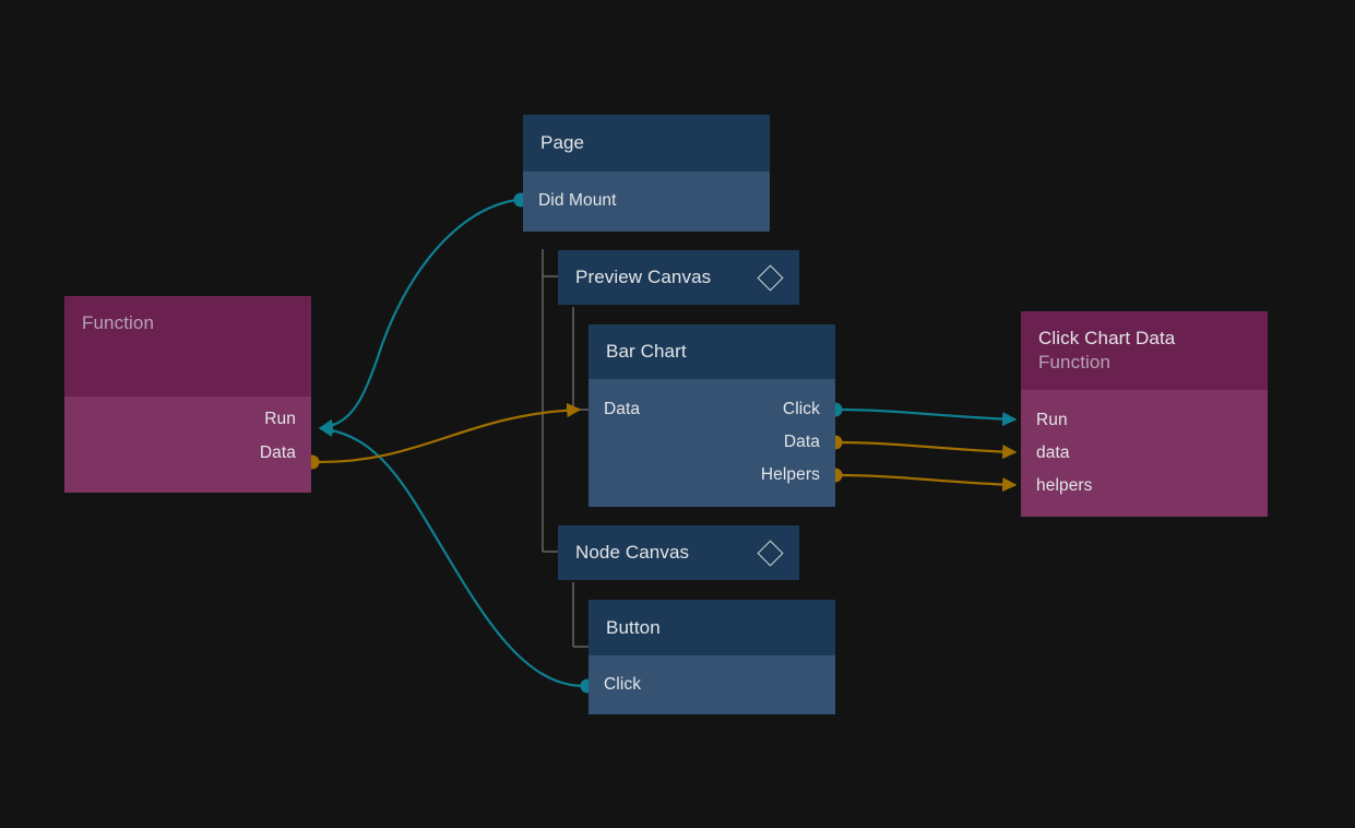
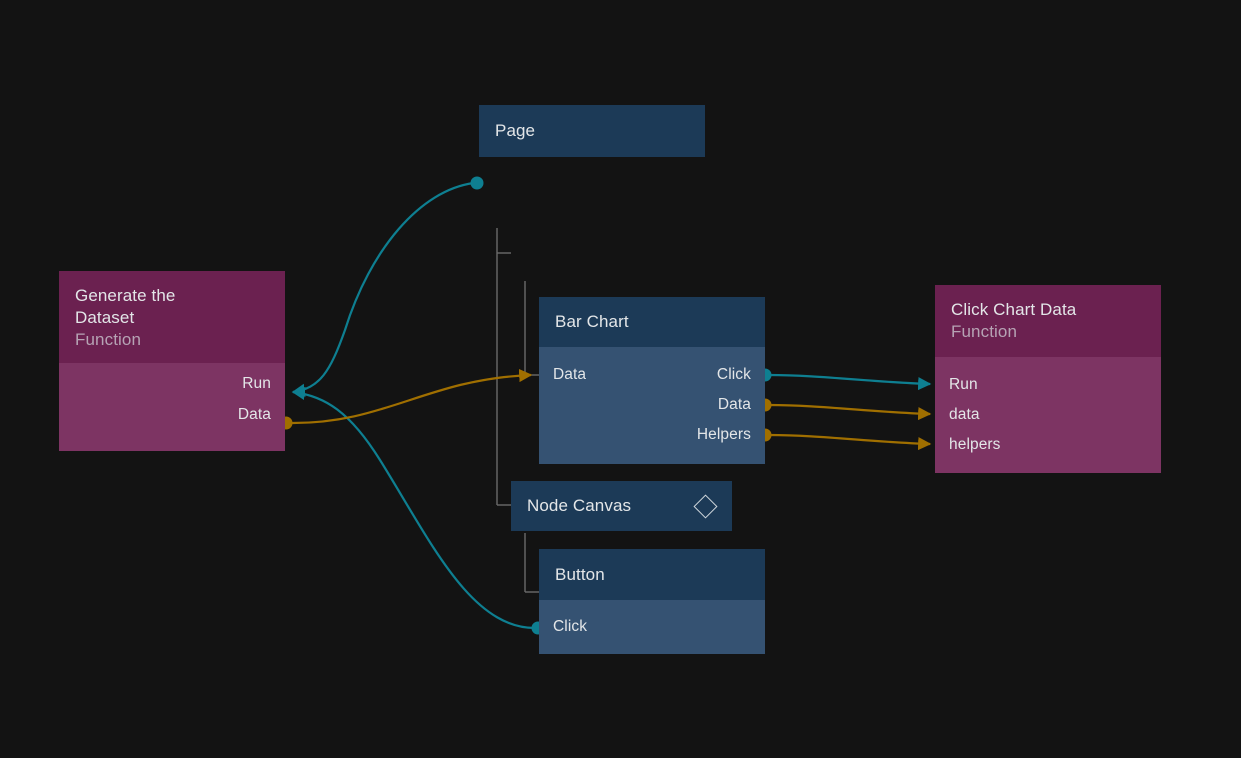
+ Generate the
+ Dataset
  Function
  Run
  Data
  Page
- Did Mount
- Preview Canvas
  Bar Chart
  Data
  Click
  Data
  Helpers
  Node Canvas
  Button
  Click
  Click Chart Data
  Function
  Run
  data
  helpers
